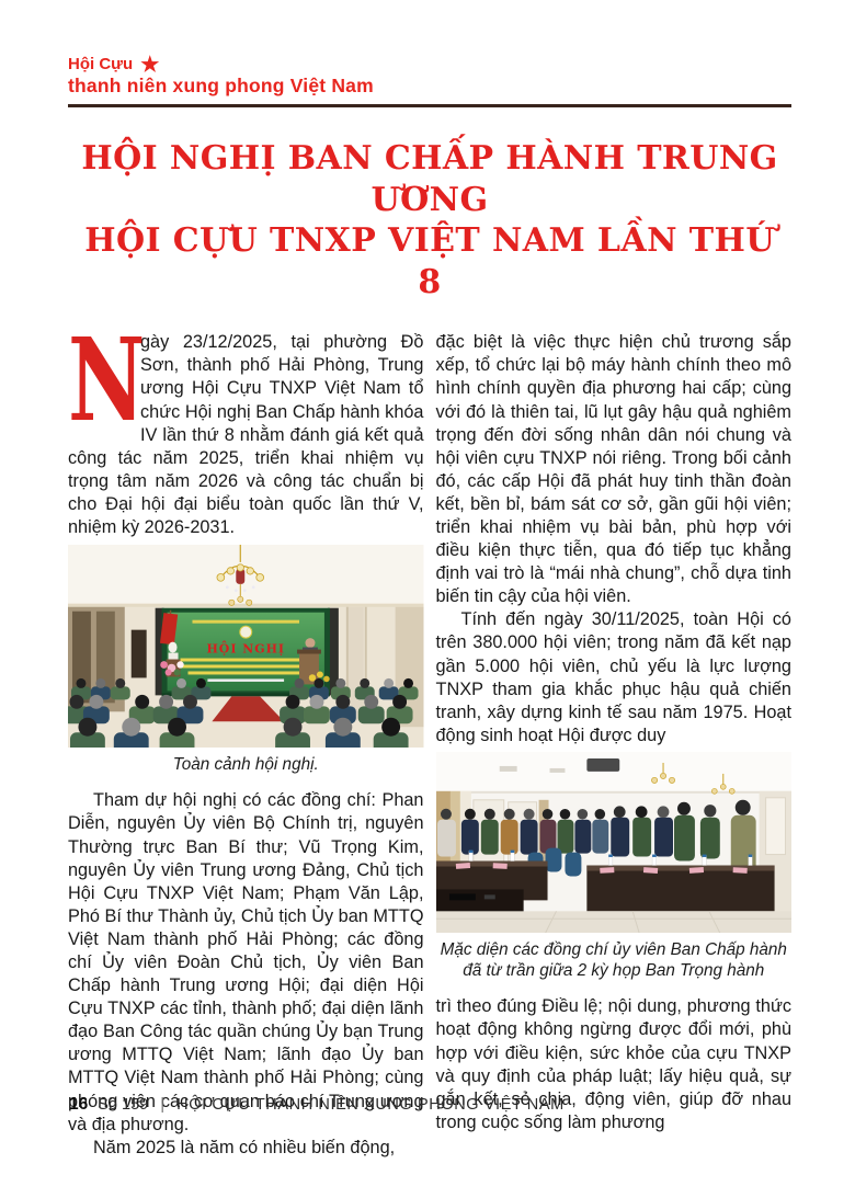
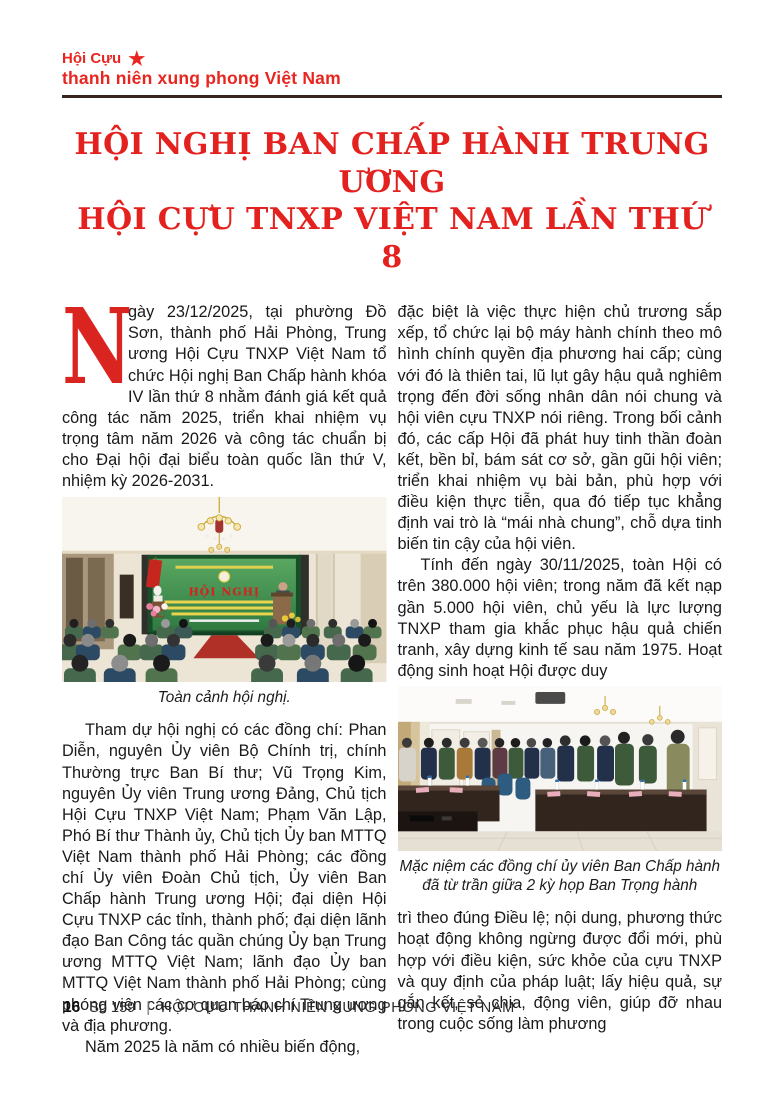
  Hội Cựu
  ★
  thanh niên xung phong Việt Nam
  HỘI NGHỊ BAN CHẤP HÀNH TRUNG ƯƠNG
  HỘI CỰU TNXP VIỆT NAM LẦN THỨ 8
  N
  gày 23/12/2025, tại phường Đồ Sơn, thành phố Hải Phòng, Trung ương Hội Cựu TNXP Việt Nam tổ chức Hội nghị Ban Chấp hành khóa IV lần thứ 8 nhằm đánh giá kết quả công tác năm 2025, triển khai nhiệm vụ trọng tâm năm 2026 và công tác chuẩn bị cho Đại hội đại biểu toàn quốc lần thứ V, nhiệm kỳ 2026-2031.
  HỘI NGHỊ
  Toàn cảnh hội nghị.
- Tham dự hội nghị có các đồng chí: Phan Diễn, nguyên Ủy viên Bộ Chính trị, nguyên Thường trực Ban Bí thư; Vũ Trọng Kim, nguyên Ủy viên Trung ương Đảng, Chủ tịch Hội Cựu TNXP Việt Nam; Phạm Văn Lập, Phó Bí thư Thành ủy, Chủ tịch Ủy ban MTTQ Việt Nam thành phố Hải Phòng; các đồng chí Ủy viên Đoàn Chủ tịch, Ủy viên Ban Chấp hành Trung ương Hội; đại diện Hội Cựu TNXP các tỉnh, thành phố; đại diện lãnh đạo Ban Công tác quần chúng Ủy bạn Trung ương MTTQ Việt Nam; lãnh đạo Ủy ban MTTQ Việt Nam thành phố Hải Phòng; cùng phóng viên các cơ quan báo chí Trung ương và địa phương.
+ Tham dự hội nghị có các đồng chí: Phan Diễn, nguyên Ủy viên Bộ Chính trị, chính Thường trực Ban Bí thư; Vũ Trọng Kim, nguyên Ủy viên Trung ương Đảng, Chủ tịch Hội Cựu TNXP Việt Nam; Phạm Văn Lập, Phó Bí thư Thành ủy, Chủ tịch Ủy ban MTTQ Việt Nam thành phố Hải Phòng; các đồng chí Ủy viên Đoàn Chủ tịch, Ủy viên Ban Chấp hành Trung ương Hội; đại diện Hội Cựu TNXP các tỉnh, thành phố; đại diện lãnh đạo Ban Công tác quần chúng Ủy bạn Trung ương MTTQ Việt Nam; lãnh đạo Ủy ban MTTQ Việt Nam thành phố Hải Phòng; cùng phóng viên các cơ quan báo chí Trung ương và địa phương.
  Năm 2025 là năm có nhiều biến động,
  đặc biệt là việc thực hiện chủ trương sắp xếp, tổ chức lại bộ máy hành chính theo mô hình chính quyền địa phương hai cấp; cùng với đó là thiên tai, lũ lụt gây hậu quả nghiêm trọng đến đời sống nhân dân nói chung và hội viên cựu TNXP nói riêng. Trong bối cảnh đó, các cấp Hội đã phát huy tinh thần đoàn kết, bền bỉ, bám sát cơ sở, gần gũi hội viên; triển khai nhiệm vụ bài bản, phù hợp với điều kiện thực tiễn, qua đó tiếp tục khẳng định vai trò là “mái nhà chung”, chỗ dựa tinh biến tin cậy của hội viên.
  Tính đến ngày 30/11/2025, toàn Hội có trên 380.000 hội viên; trong năm đã kết nạp gần 5.000 hội viên, chủ yếu là lực lượng TNXP tham gia khắc phục hậu quả chiến tranh, xây dựng kinh tế sau năm 1975. Hoạt động sinh hoạt Hội được duy
- Mặc diện các đồng chí ủy viên Ban Chấp hành
+ Mặc niệm các đồng chí ủy viên Ban Chấp hành
  đã từ trần giữa 2 kỳ họp Ban Trọng hành
  trì theo đúng Điều lệ; nội dung, phương thức hoạt động không ngừng được đổi mới, phù hợp với điều kiện, sức khỏe của cựu TNXP và quy định của pháp luật; lấy hiệu quả, sự gắn kết, sẻ chia, động viên, giúp đỡ nhau trong cuộc sống làm phương
  16
  Số 159
  |
  HỘI CỰU THANH NIÊN XUNG PHONG VIỆT NAM
